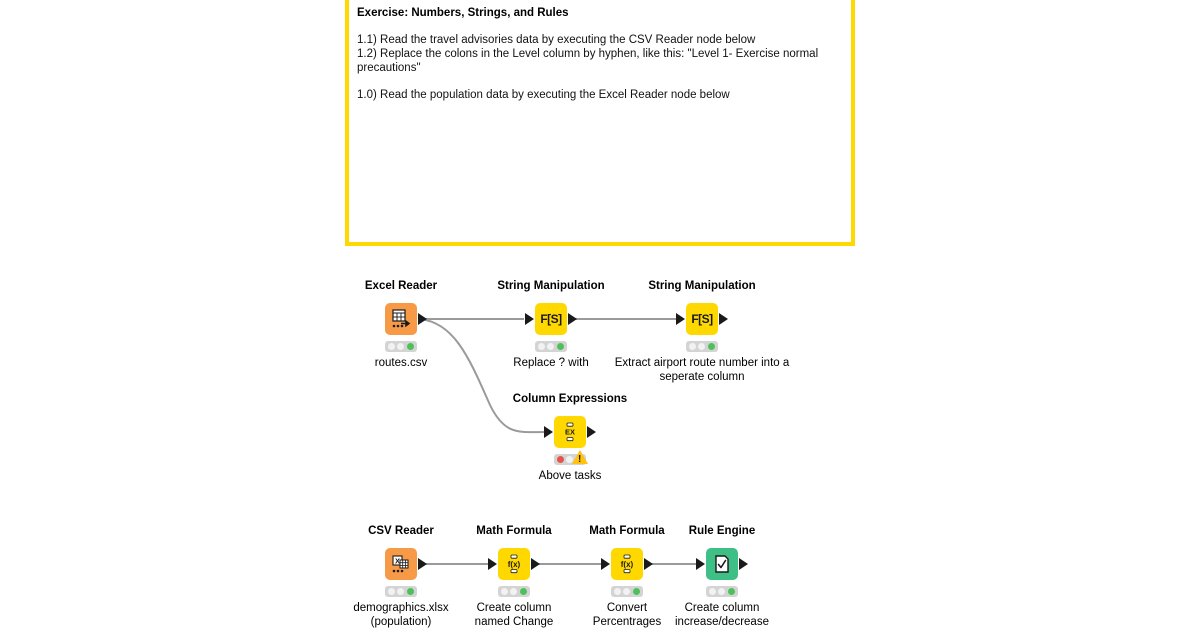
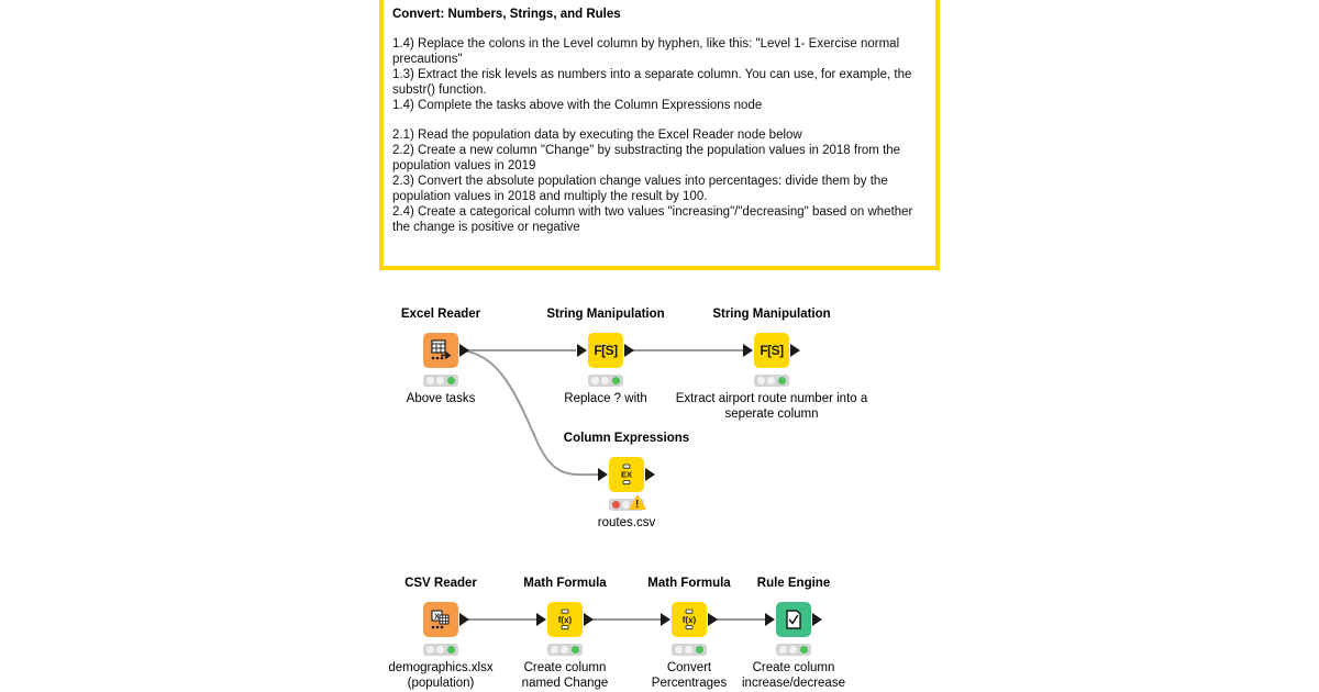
- Exercise: Numbers, Strings, and Rules
+ Convert: Numbers, Strings, and Rules
- 1.1) Read the travel advisories data by executing the CSV Reader node below
- 1.2) Replace the colons in the Level column by hyphen, like this: "Level 1- Exercise normal precautions"
+ 1.4) Replace the colons in the Level column by hyphen, like this: "Level 1- Exercise normal precautions"
+ 1.3) Extract the risk levels as numbers into a separate column. You can use, for example, the substr() function.
+ 1.4) Complete the tasks above with the Column Expressions node
- 1.0) Read the population data by executing the Excel Reader node below
+ 2.1) Read the population data by executing the Excel Reader node below
+ 2.2) Create a new column "Change" by substracting the population values in 2018 from the population values in 2019
+ 2.3) Convert the absolute population change values into percentages: divide them by the population values in 2018 and multiply the result by 100.
+ 2.4) Create a categorical column with two values "increasing"/"decreasing" based on whether the change is positive or negative
  Excel Reader
- routes.csv
+ Above tasks
  String Manipulation
  F[S]
  Replace ? with
  String Manipulation
  F[S]
  Extract airport route number into a seperate column
  Column Expressions
  EX
  !
- Above tasks
+ routes.csv
  CSV Reader
  X
  demographics.xlsx
  (population)
  Math Formula
  f(x)
  Create column
  named Change
  Math Formula
  f(x)
  Convert
  Percentrages
  Rule Engine
  Create column
  increase/decrease
